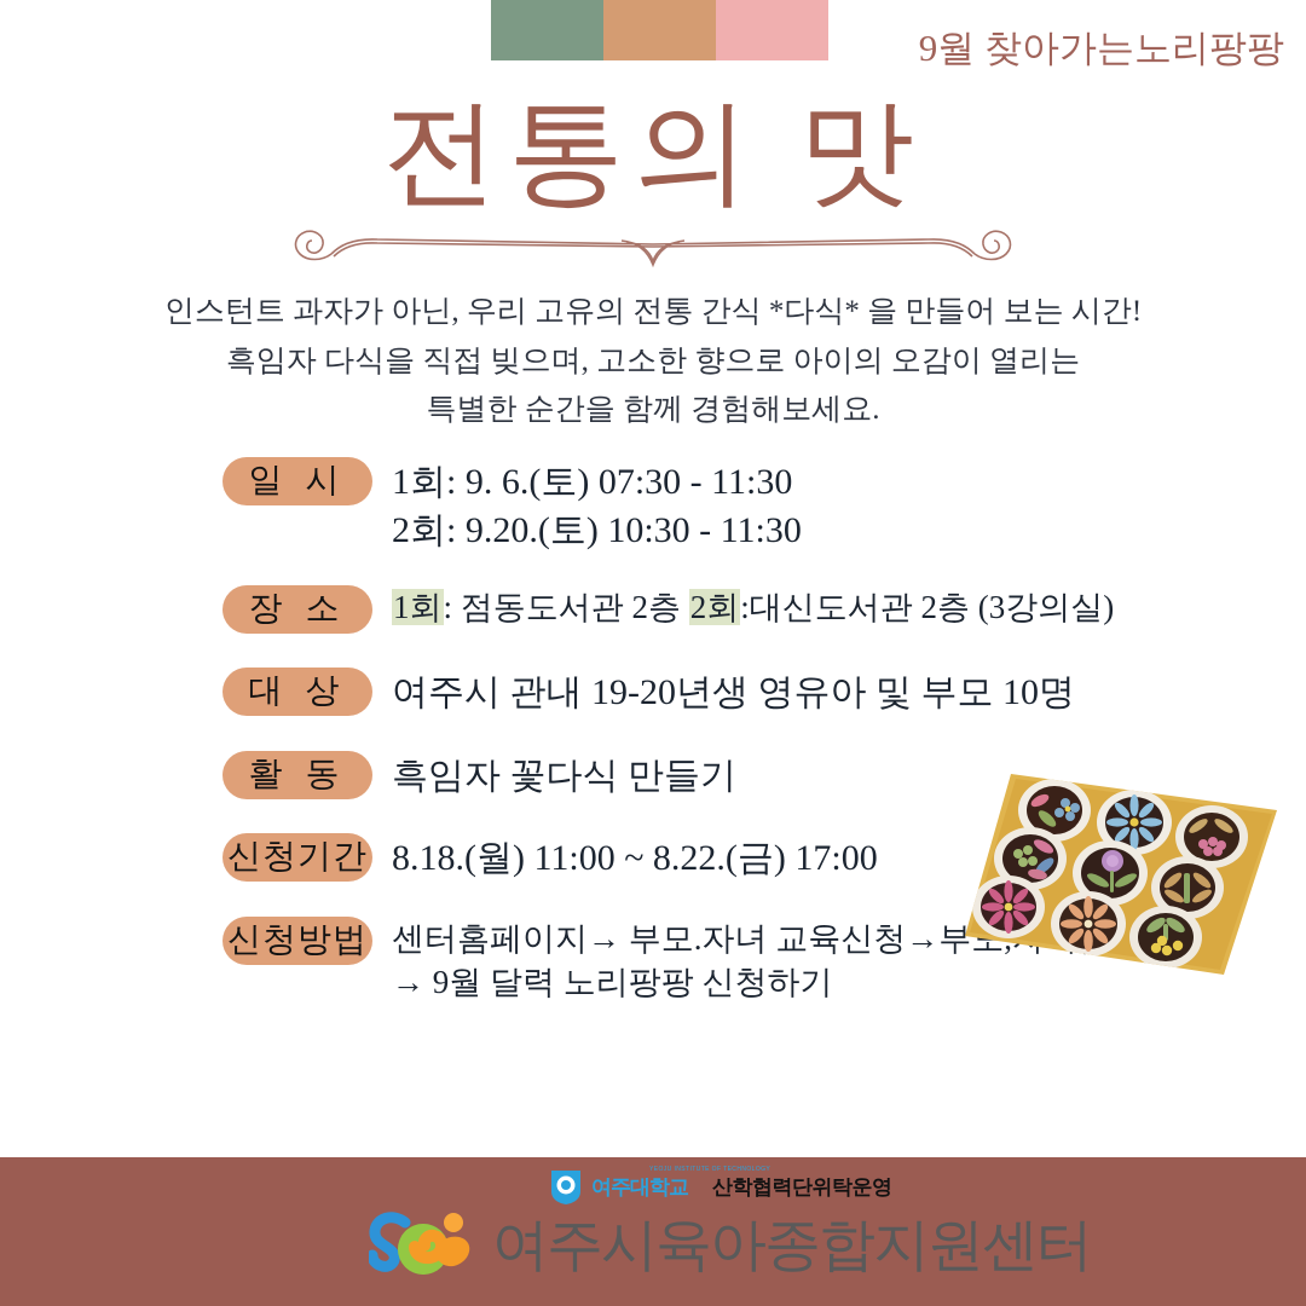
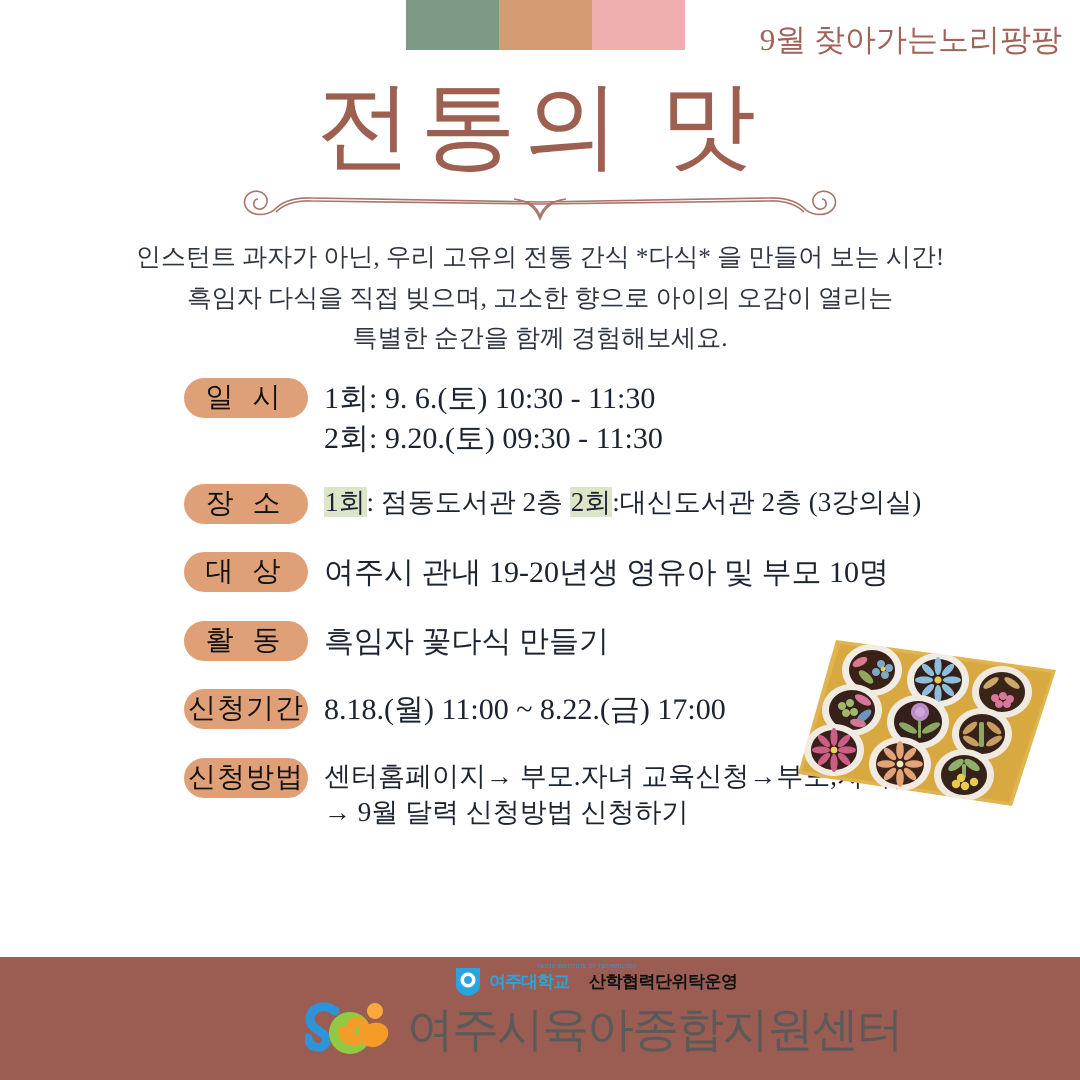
  9월 찾아가는노리팡팡
  전통의 맛
  인스턴트 과자가 아닌, 우리 고유의 전통 간식 *다식* 을 만들어 보는 시간!
  흑임자 다식을 직접 빚으며, 고소한 향으로 아이의 오감이 열리는
  특별한 순간을 함께 경험해보세요.
  일 시
- 1회: 9. 6.(토) 07:30 - 11:30
+ 1회: 9. 6.(토) 10:30 - 11:30
- 2회: 9.20.(토) 10:30 - 11:30
+ 2회: 9.20.(토) 09:30 - 11:30
  장 소
  1회: 점동도서관 2층 2회:대신도서관 2층 (3강의실)
  대 상
  여주시 관내 19-20년생 영유아 및 부모 10명
  활 동
  흑임자 꽃다식 만들기
  신청기간
  8.18.(월) 11:00 ~ 8.22.(금) 17:00
  신청방법
- → 9월 달력 노리팡팡 신청하기
+ → 9월 달력 신청방법 신청하기
  여주대학교
  산학협력단위탁운영
  여주시육아종합지원센터
